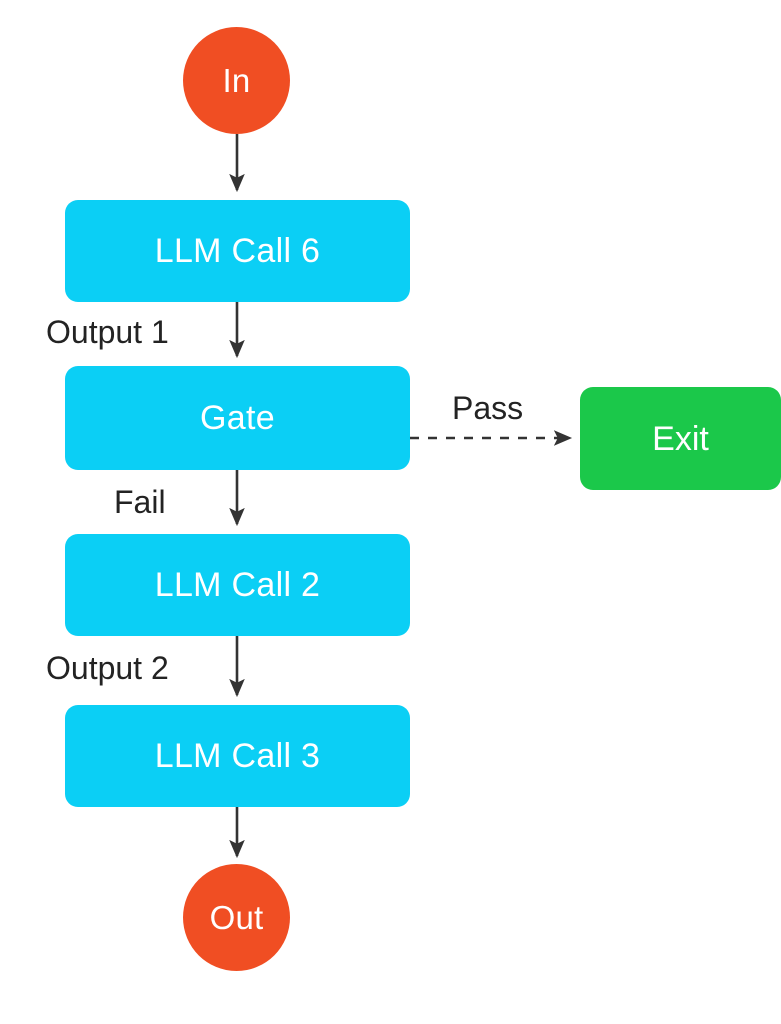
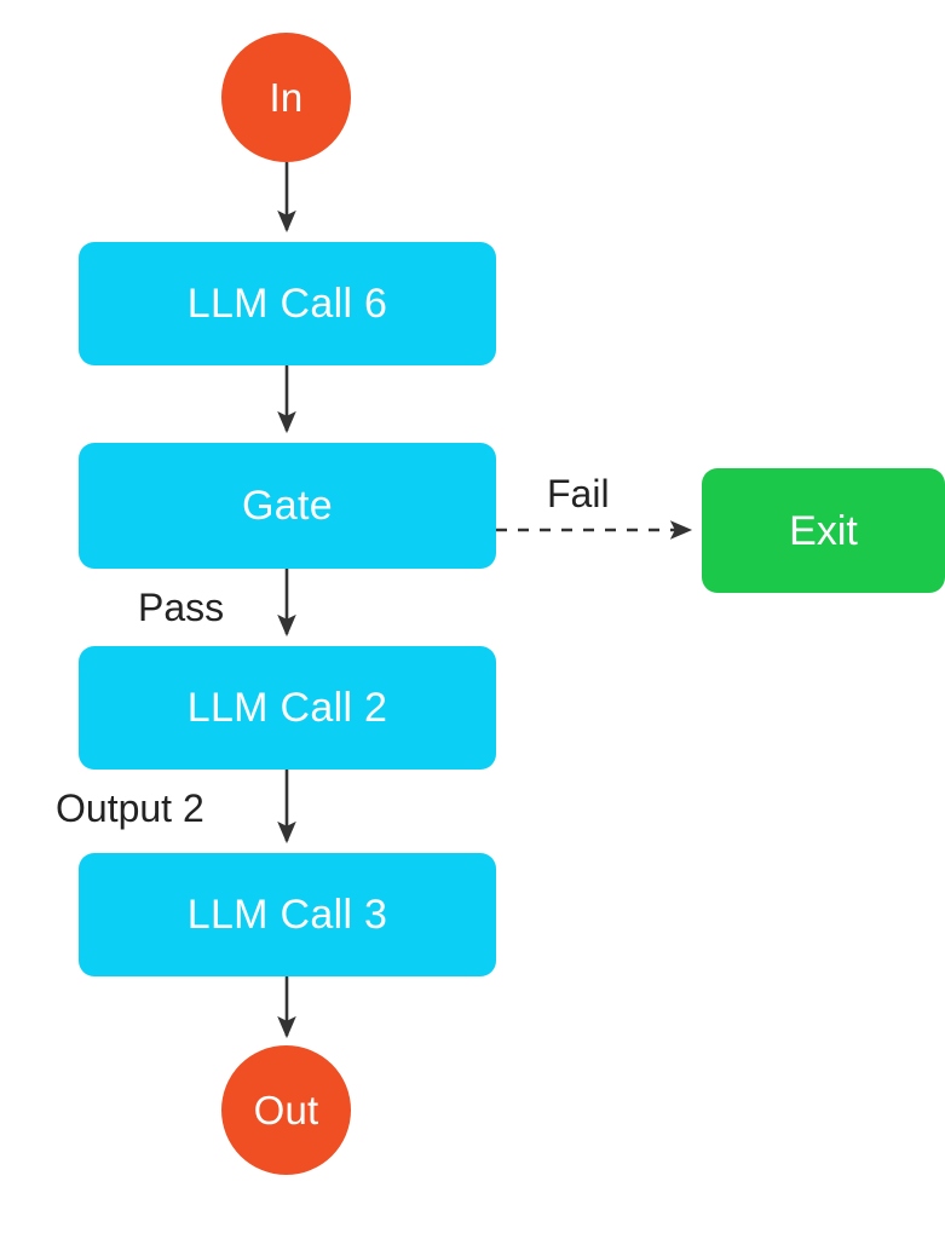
  In
  LLM Call 6
  Gate
  LLM Call 2
  LLM Call 3
  Out
  Exit
- Output 1
- Fail
+ Pass
  Output 2
- Pass
+ Fail
